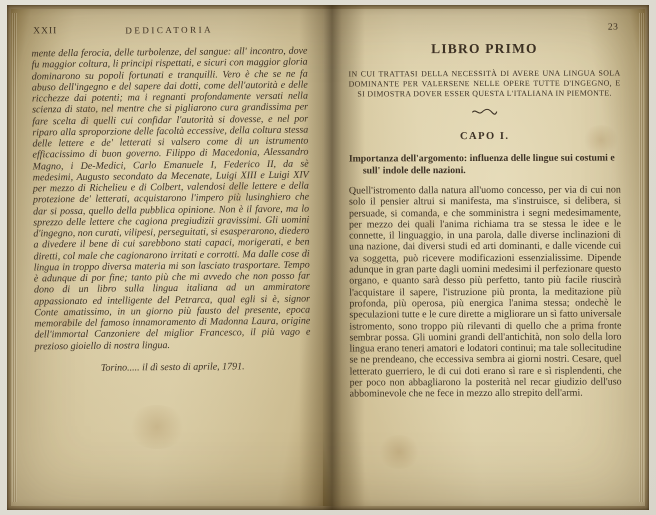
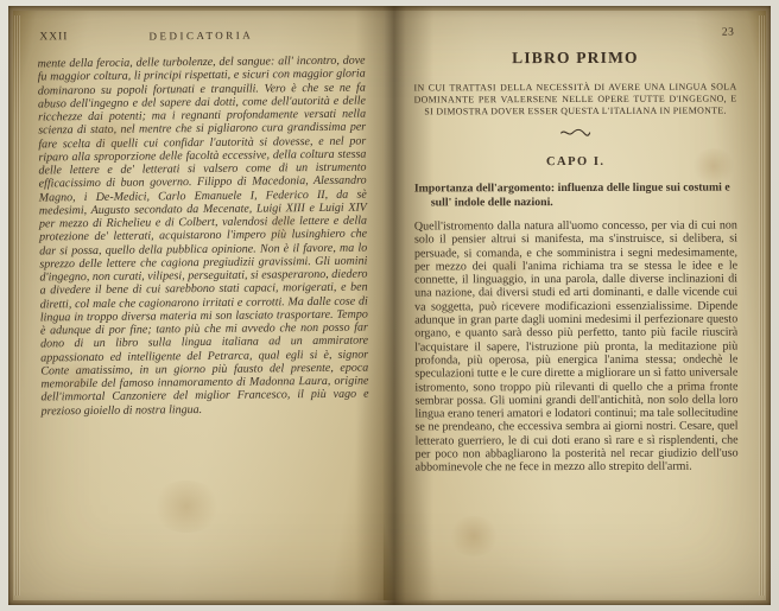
  XXII
  DEDICATORIA
  mente della ferocia, delle turbolenze, del sangue: all' incontro, do fu maggior coltura, li principi rispettati, e sicuri con maggior glor dominarono su popoli fortunati e tranquilli. Vero è che se ne abuso dell'ingegno e del sapere dai dotti, come dell'autorità e de ricchezzenti; ma i regnanti profondamente versati ne scienzaentre che si pigliarono cura grandissima p fare scel cui confidar l'autorità si dovesse, e nel p riparo allazione delle facoltà eccessive, della coltura stes delle lettere e de' letterati si valsero come di un istrume efficacissimo di buon governo. Filippo di Macedonia, Alessand Magno, i De-Medici, Carlo Emanuele I, Federico II, da medesimi, Augusto secondato da Mecenate, LuIII e Luigi X per mezzo di Richelieu e di Colbert, valendoettere e de protezione de' letterati, acquistarono l'imperinghiero c dar si possa, quello della pubblica opinione. Non è il favore, ma sprezzo delle lettere che cagiona pregiudizii gravissimi. Gli uom d'ingegno, non curati, vilipesi, perseguitati, si esasperarono, died a divedere il bene di cui sarebbono stati capaci, morigerati, e b diretti, col male che cagionarono irritati e corrotti. Ma dalle cose lingua in troppo diversa materia mi son lasciato trasportare. Tem è adunque di por fine; tanto più che mi avvedo che non posso dono di un libro sulla lingua italiana ad un ammirat appassionato ed intelligente del Petrarca, qual egli si è, sig Cotissimo, in un giorno più fausto del presente, ep me del famoso innamoramento di Madonna Laura, orig dell'imortal Canzoniere del miglior Francesco, il più vago prezioso gioiello di nostra lingua.
- Torino..... il dì sesto di aprile, 1791.
  23
  LIBRO PRIMO
  UI TRATTASI DELLA NECESSITÀ DI AVERE UNA LINGUA SOLA INANTE PER VALERSENE NELLE OPERE TUTTE D'INGEGNO, E DIMOSTRA DOVER ESSER QUESTA L'ITALIANA IN PIEMONTE.
  CAPO I.
  ortanza dell'argomento: influenza delle lingue sui costumi e ull' indole delle nazioni.
  ll'istromento dalla natura all'uomo concesso, per via di cui non il pensier altrui si manifesta, ma s'instruisce, si delibera, si uade, si co che somministra i segni medesimamente, mezzo deima richiama tra se stessa le idee e le nette, il ling in una parola, dalle diverse inclinazioni di nazione, dai diversi studi ed arti dominanti, e dalle vicende cui oggetta, può ricevere modificazioni essenzialissime. Dipende nque in gran parte dagli uomini medesimi il perfezionare questo no, e quanto sarà desso più perfetto, tanto più facile riuscirà quistare il sapere, l'istruzione più pronta, la meditazione più onda, più operosa, più energica l'anima stessa; ondechè le ulazioni tutte e le cure dirette a migliorare un srsale mento, sono troppo più rilevanti di quello conte brar possa. Gli uomini grandi dell'antichità, noa loro ua erano teneri amatori e lodatori continui; ma tale sollecitudine e prendeano, che eccessiva sembra ai giorni nostri. Cesare, quel rato guerriero, le di cui doti erano sì rare e sì risplendenti, che poco non abbagliarono la posterità nel recar giudizio dell'uso ominevole che ne fece in mezzo allo strepito dell'armi.
